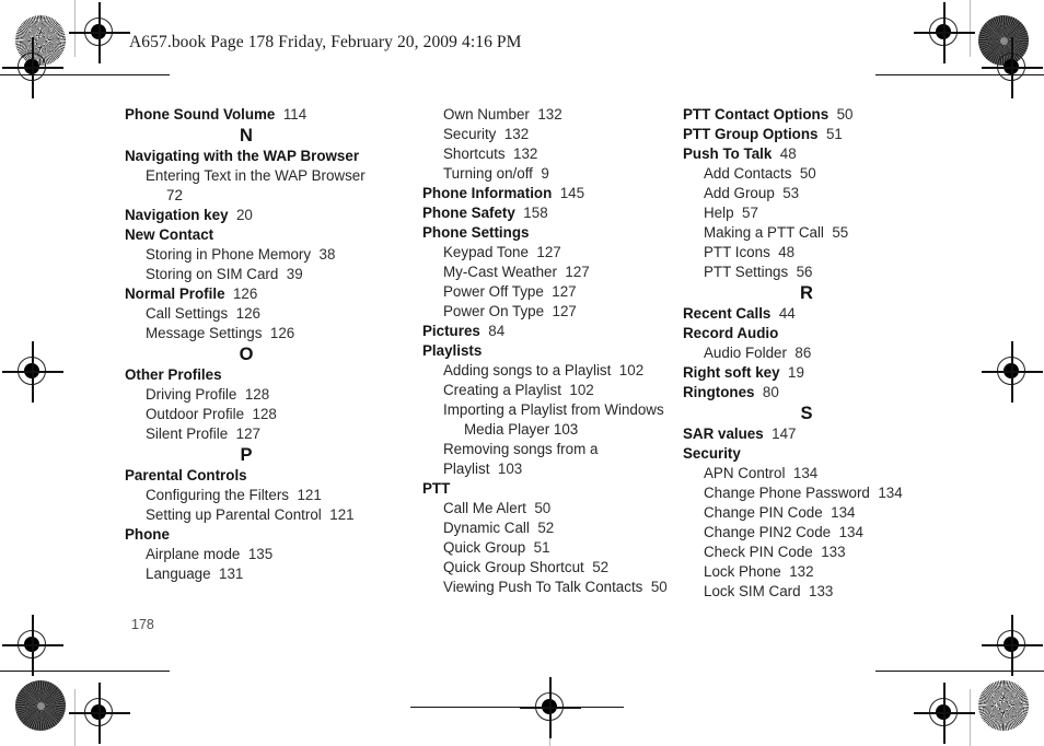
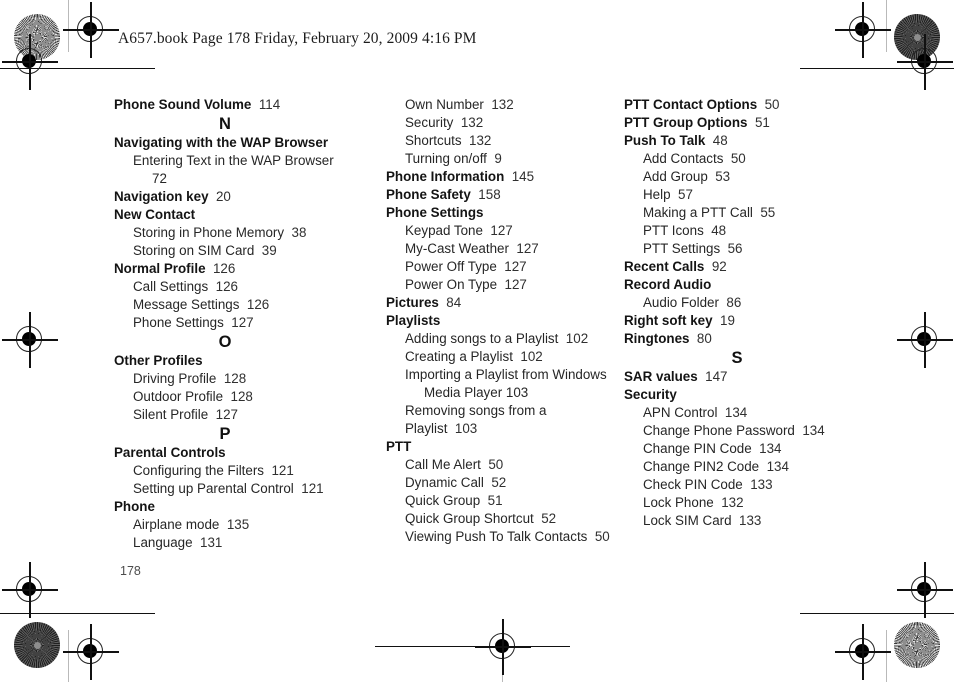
  A657.book Page 178 Friday, February 20, 2009 4:16 PM
  Phone Sound Volume 114
  N
  Navigating with the WAP Browser
  Entering Text in the WAP Browser
  72
  Navigation key 20
  New Contact
  Storing in Phone Memory 38
  Storing on SIM Card 39
  Normal Profile 126
  Call Settings 126
  Message Settings 126
+ Phone Settings 127
  O
  Other Profiles
  Driving Profile 128
  Outdoor Profile 128
  Silent Profile 127
  P
  Parental Controls
  Configuring the Filters 121
  Setting up Parental Control 121
  Phone
  Airplane mode 135
  Language 131
  Own Number 132
  Security 132
  Shortcuts 132
  Turning on/off 9
  Phone Information 145
  Phone Safety 158
  Phone Settings
  Keypad Tone 127
  My-Cast Weather 127
  Power Off Type 127
  Power On Type 127
  Pictures 84
  Playlists
  Adding songs to a Playlist 102
  Creating a Playlist 102
  Importing a Playlist from Windows
  Media Player 103
  Removing songs from a Playlist 103
  PTT
  Call Me Alert 50
  Dynamic Call 52
  Quick Group 51
  Quick Group Shortcut 52
  Viewing Push To Talk Contacts 50
  PTT Contact Options 50
  PTT Group Options 51
  Push To Talk 48
  Add Contacts 50
  Add Group 53
  Help 57
  Making a PTT Call 55
  PTT Icons 48
  PTT Settings 56
- R
- Recent Calls 44
+ Recent Calls 92
  Record Audio
  Audio Folder 86
  Right soft key 19
  Ringtones 80
  S
  SAR values 147
  Security
  APN Control 134
  Change Phone Password 134
  Change PIN Code 134
  Change PIN2 Code 134
  Check PIN Code 133
  Lock Phone 132
  Lock SIM Card 133
  178
